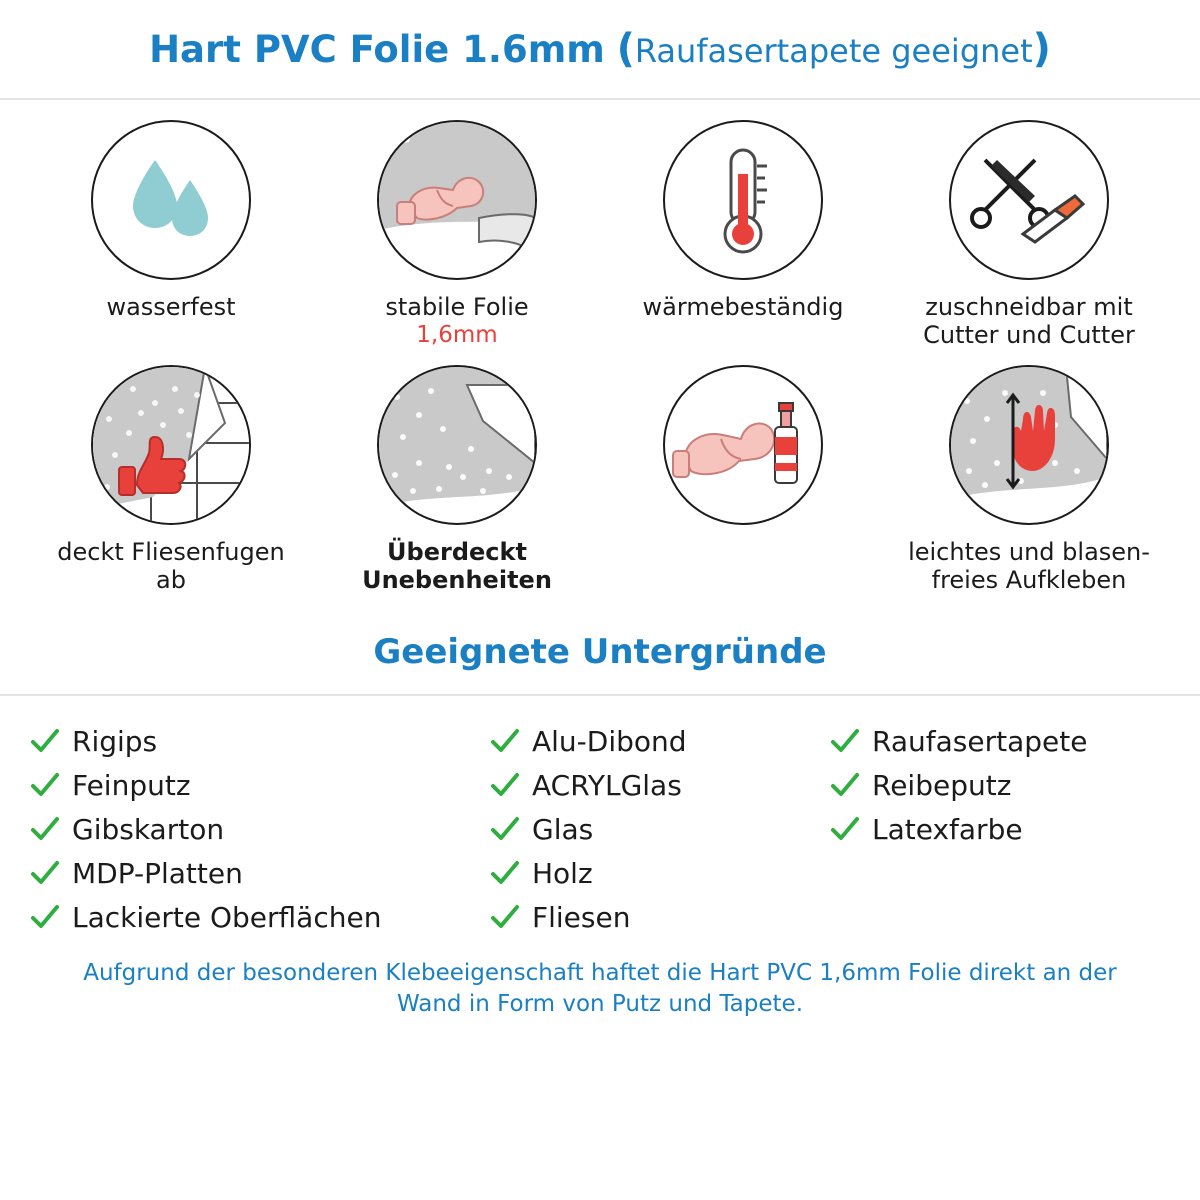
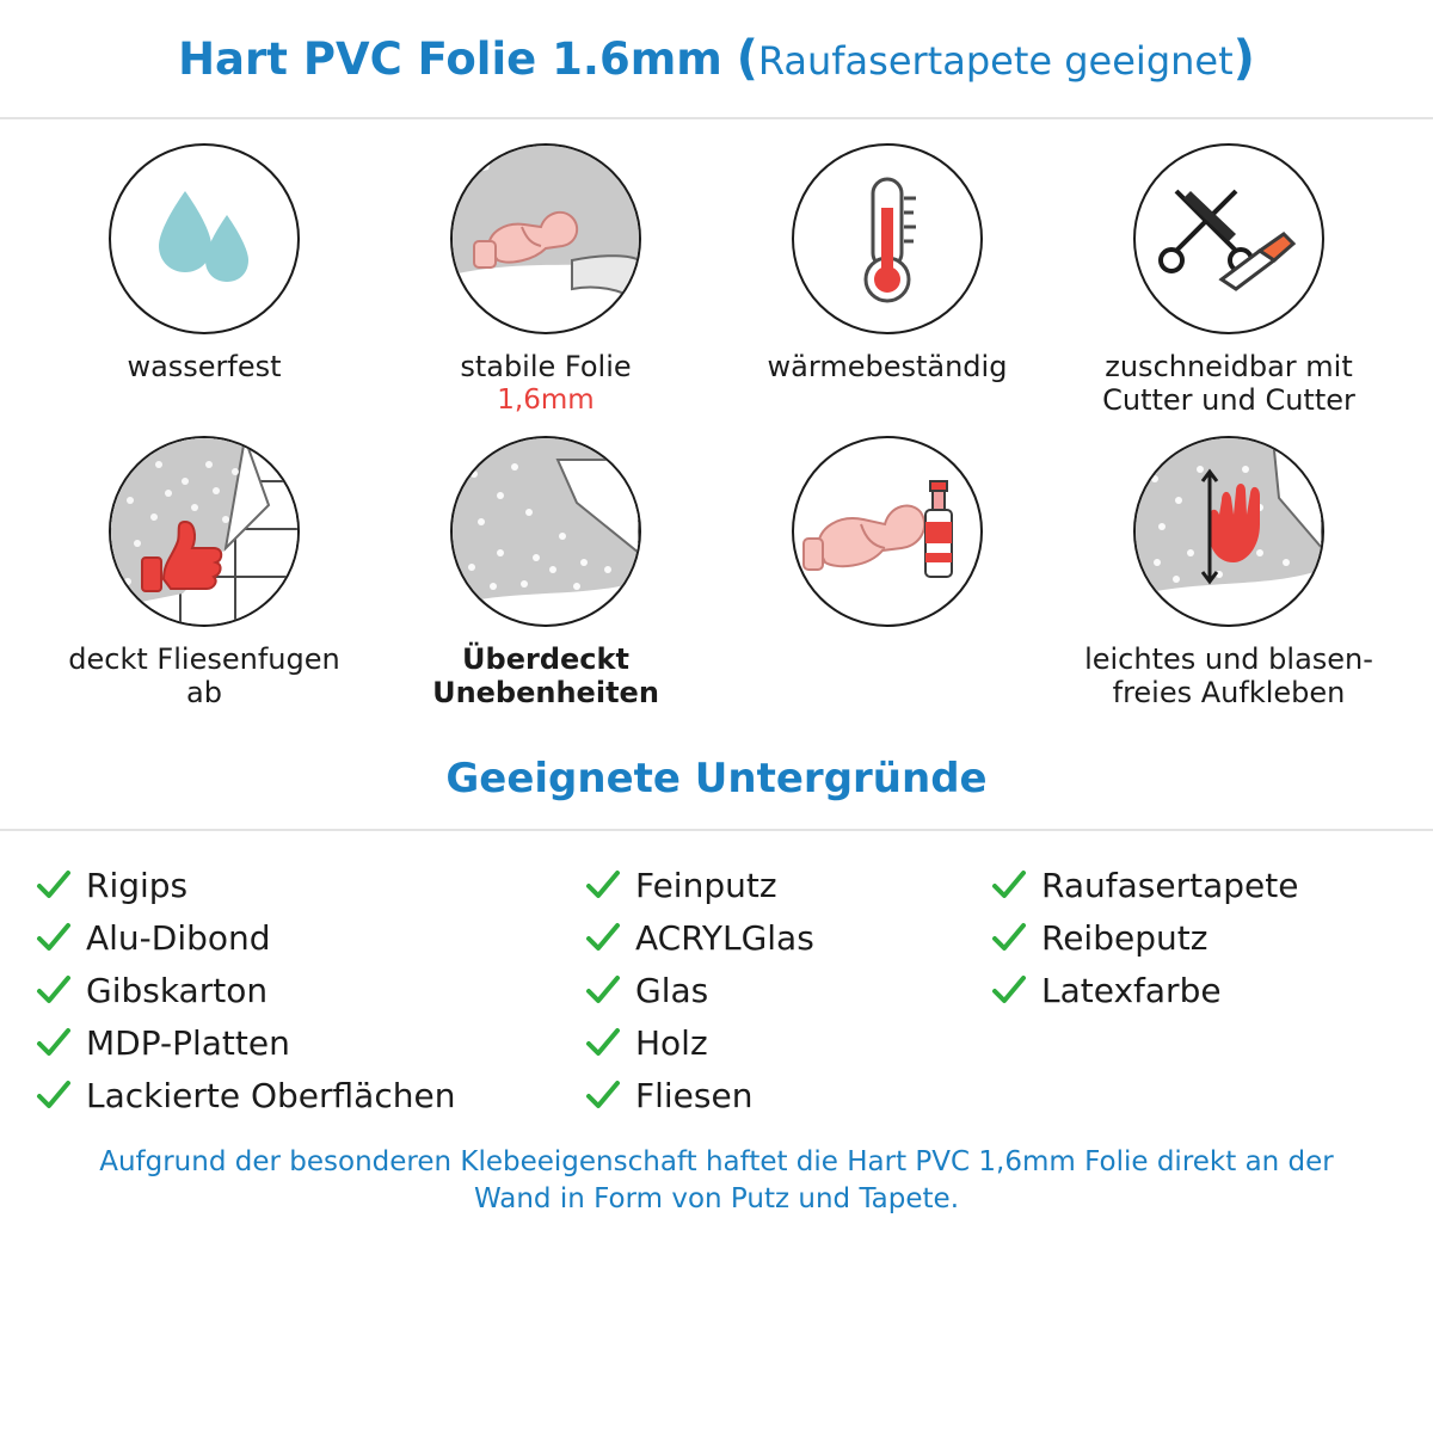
  Hart PVC Folie 1.6mm (Raufasertapete geeignet)
  wasserfest
  stabile Folie
  1,6mm
  wärmebeständig
  zuschneidbar mit Cutter und Cutter
  deckt Fliesenfugen ab
  Überdeckt Unebenheiten
  leichtes und blasen-freies Aufkleben
  Geeignete Untergründe
  Rigips
- Feinputz
+ Alu-Dibond
  Gibskarton
  MDP-Platten
  Lackierte Oberflächen
- Alu-Dibond
+ Feinputz
  ACRYLGlas
  Glas
  Holz
  Fliesen
  Raufasertapete
  Reibeputz
  Latexfarbe
  Aufgrund der besonderen Klebeeigenschaft haftet die Hart PVC 1,6mm Folie direkt an der Wand in Form von Putz und Tapete.
